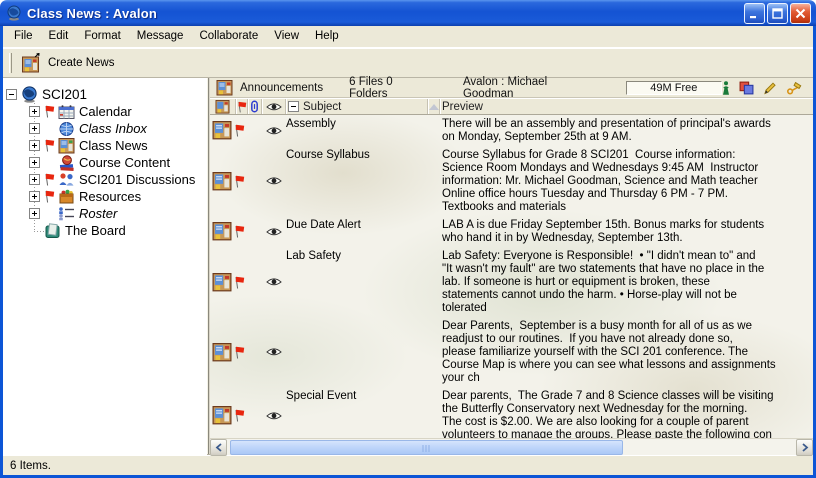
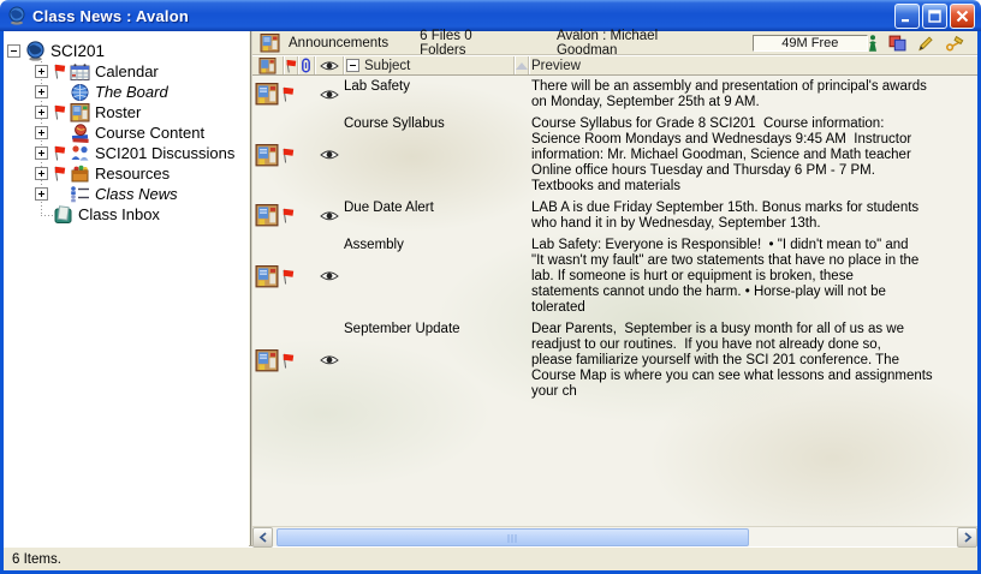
  Class News : Avalon
- File
- Edit
- Format
- Message
- Collaborate
- View
- Help
- Create News
  SCI201
  Calendar
- Class Inbox
+ The Board
- Class News
+ Roster
  Course Content
  SCI201 Discussions
  Resources
- Roster
+ Class News
- The Board
+ Class Inbox
  Announcements
  6 Files 0 Folders
  Avalon : Michael Goodman
  49M Free
  Subject
  Preview
- Assembly
+ Lab Safety
  There will be an assembly and presentation of principal's awards
  on Monday, September 25th at 9 AM.
  Course Syllabus
  Course Syllabus for Grade 8 SCI201 Course information:
  Science Room Mondays and Wednesdays 9:45 AM Instructor
  information: Mr. Michael Goodman, Science and Math teacher
  Online office hours Tuesday and Thursday 6 PM - 7 PM.
  Textbooks and materials
  Due Date Alert
  LAB A is due Friday September 15th. Bonus marks for students
  who hand it in by Wednesday, September 13th.
- Lab Safety
+ Assembly
  Lab Safety: Everyone is Responsible! • "I didn't mean to" and
  "It wasn't my fault" are two statements that have no place in the
  lab. If someone is hurt or equipment is broken, these
  statements cannot undo the harm. • Horse-play will not be
  tolerated
+ September Update
  Dear Parents, September is a busy month for all of us as we
  readjust to our routines. If you have not already done so,
  please familiarize yourself with the SCI 201 conference. The
  Course Map is where you can see what lessons and assignments
  your ch
- Special Event
- Dear parents, The Grade 7 and 8 Science classes will be visiting
- the Butterfly Conservatory next Wednesday for the morning.
- The cost is $2.00. We are also looking for a couple of parent
- volunteers to manage the groups. Please paste the following con
  6 Items.
